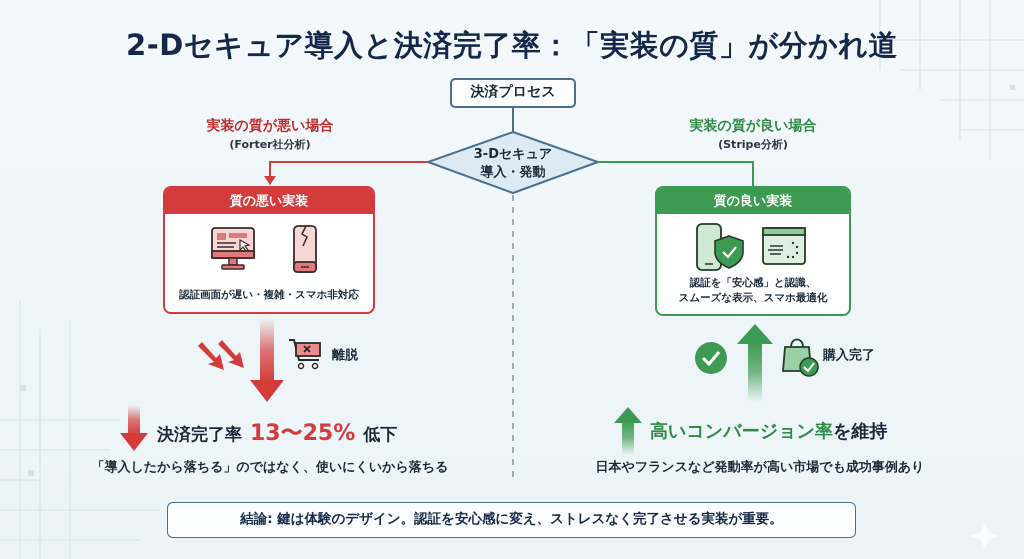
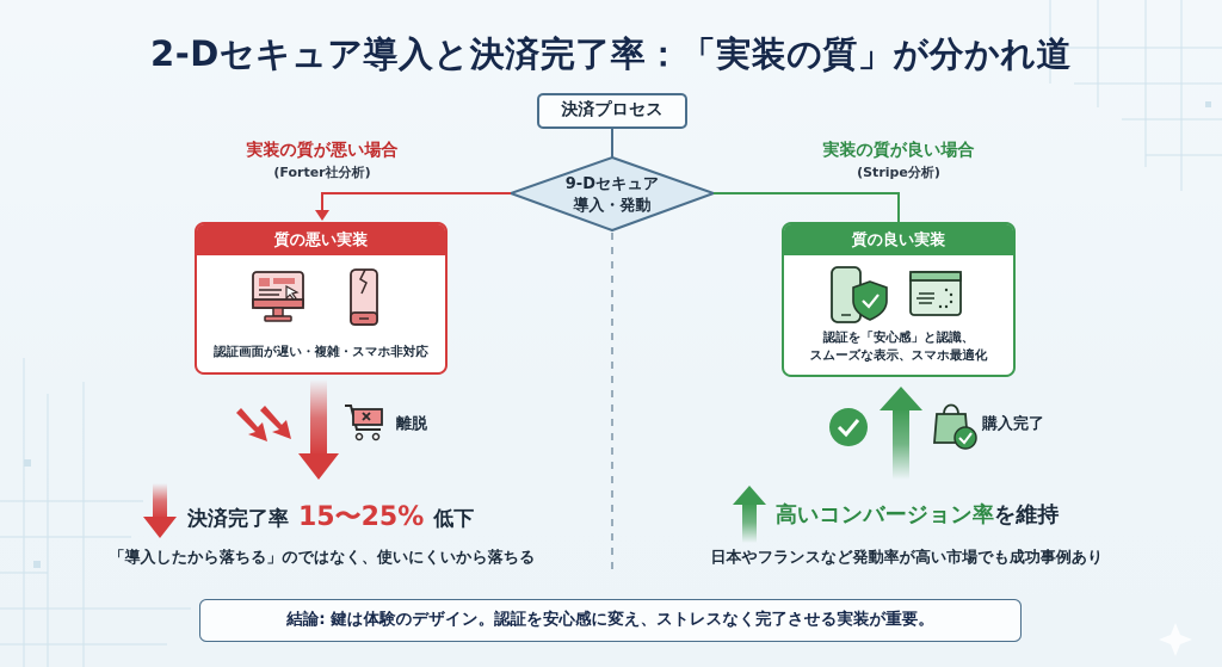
  2-Dセキュア導入と決済完了率：「実装の質」が分かれ道
  決済プロセス
- 3-Dセキュア
+ 9-Dセキュア
  導入・発動
  実装の質が悪い場合
  (Forter社分析)
  質の悪い実装
  認証画面が遅い・複雑・スマホ非対応
  離脱
  決済完了率
- 13〜25%
+ 15〜25%
  低下
  「導入したから落ちる」のではなく、使いにくいから落ちる
  実装の質が良い場合
  (Stripe分析)
  質の良い実装
  認証を「安心感」と認識、
  スムーズな表示、スマホ最適化
  購入完了
  高いコンバージョン率を維持
  日本やフランスなど発動率が高い市場でも成功事例あり
  結論: 鍵は体験のデザイン。認証を安心感に変え、ストレスなく完了させる実装が重要。
